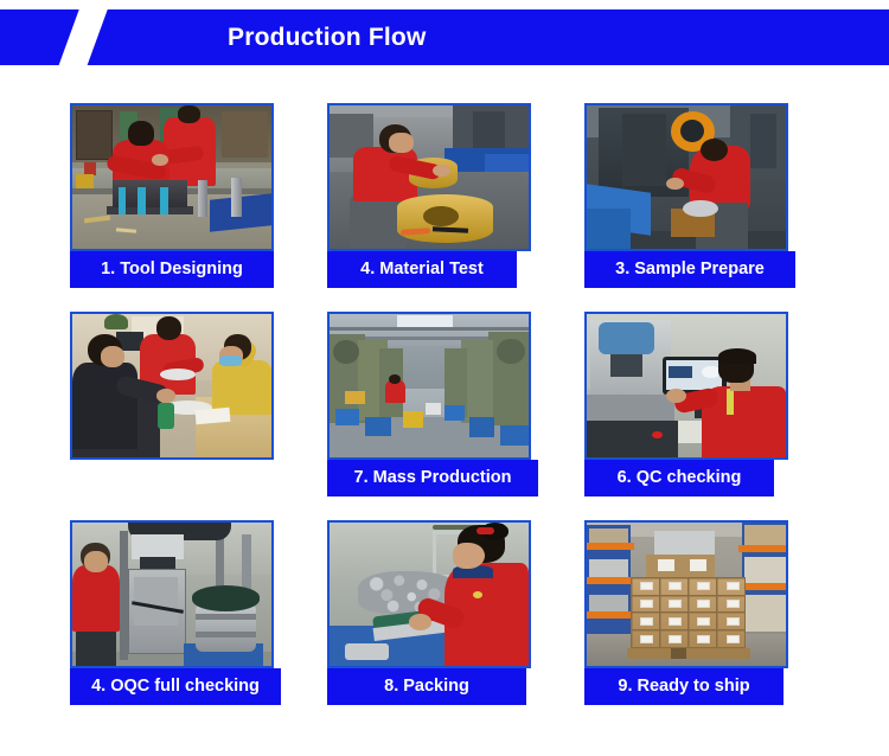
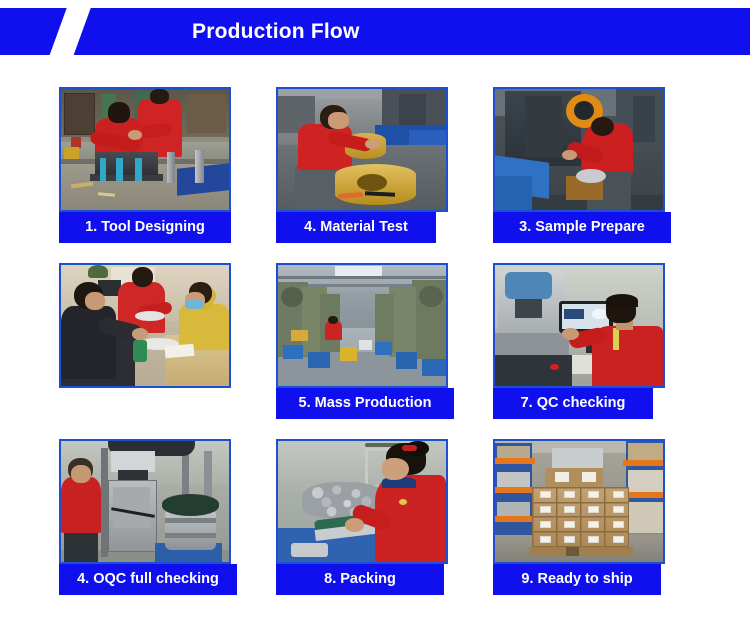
  Production Flow
  1. Tool Designing
  4. Material Test
  3. Sample Prepare
- 7. Mass Production
+ 5. Mass Production
- 6. QC checking
+ 7. QC checking
  4. OQC full checking
  8. Packing
  9. Ready to ship
